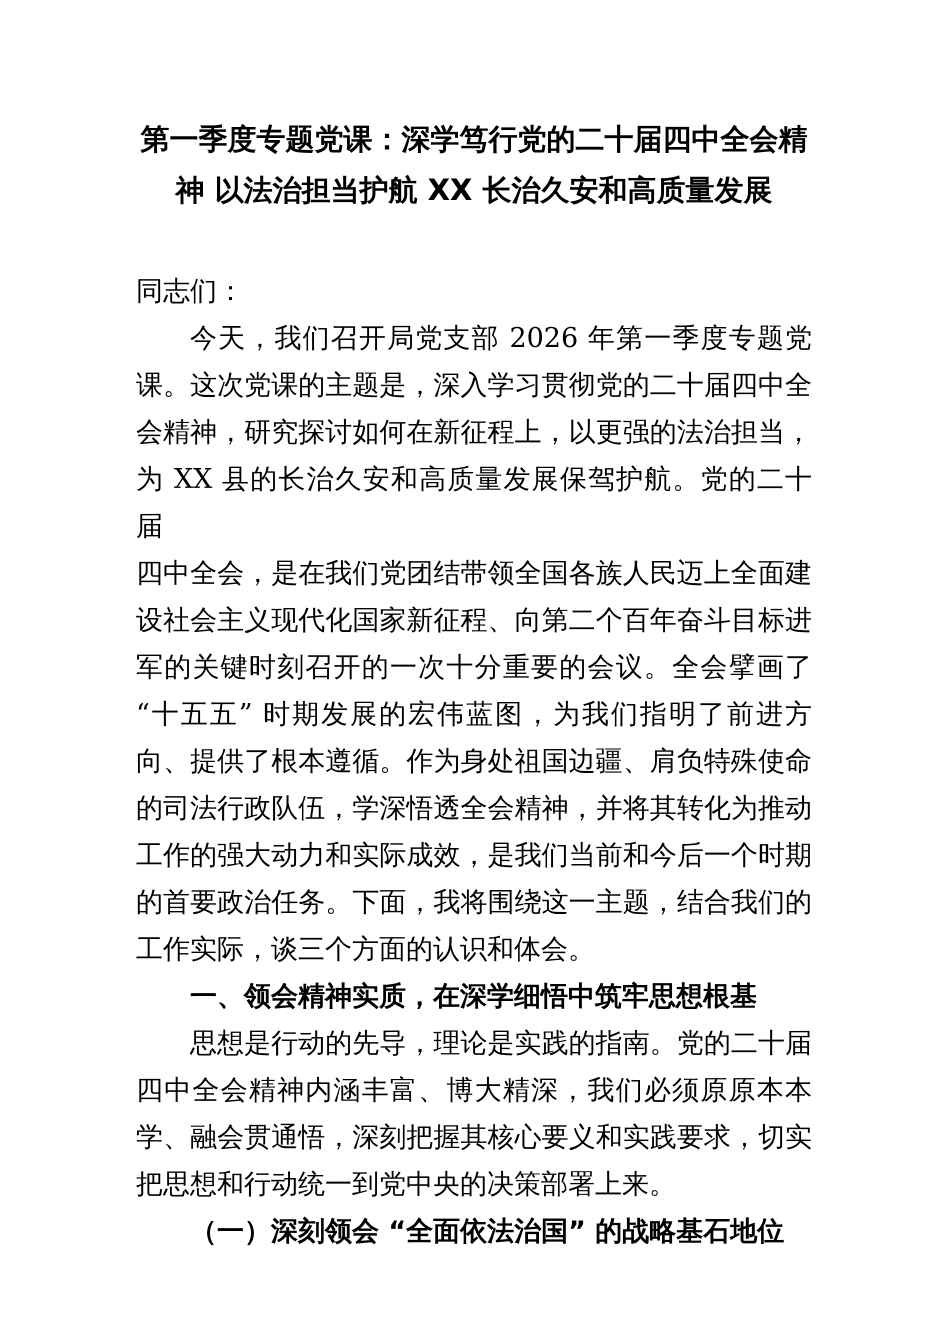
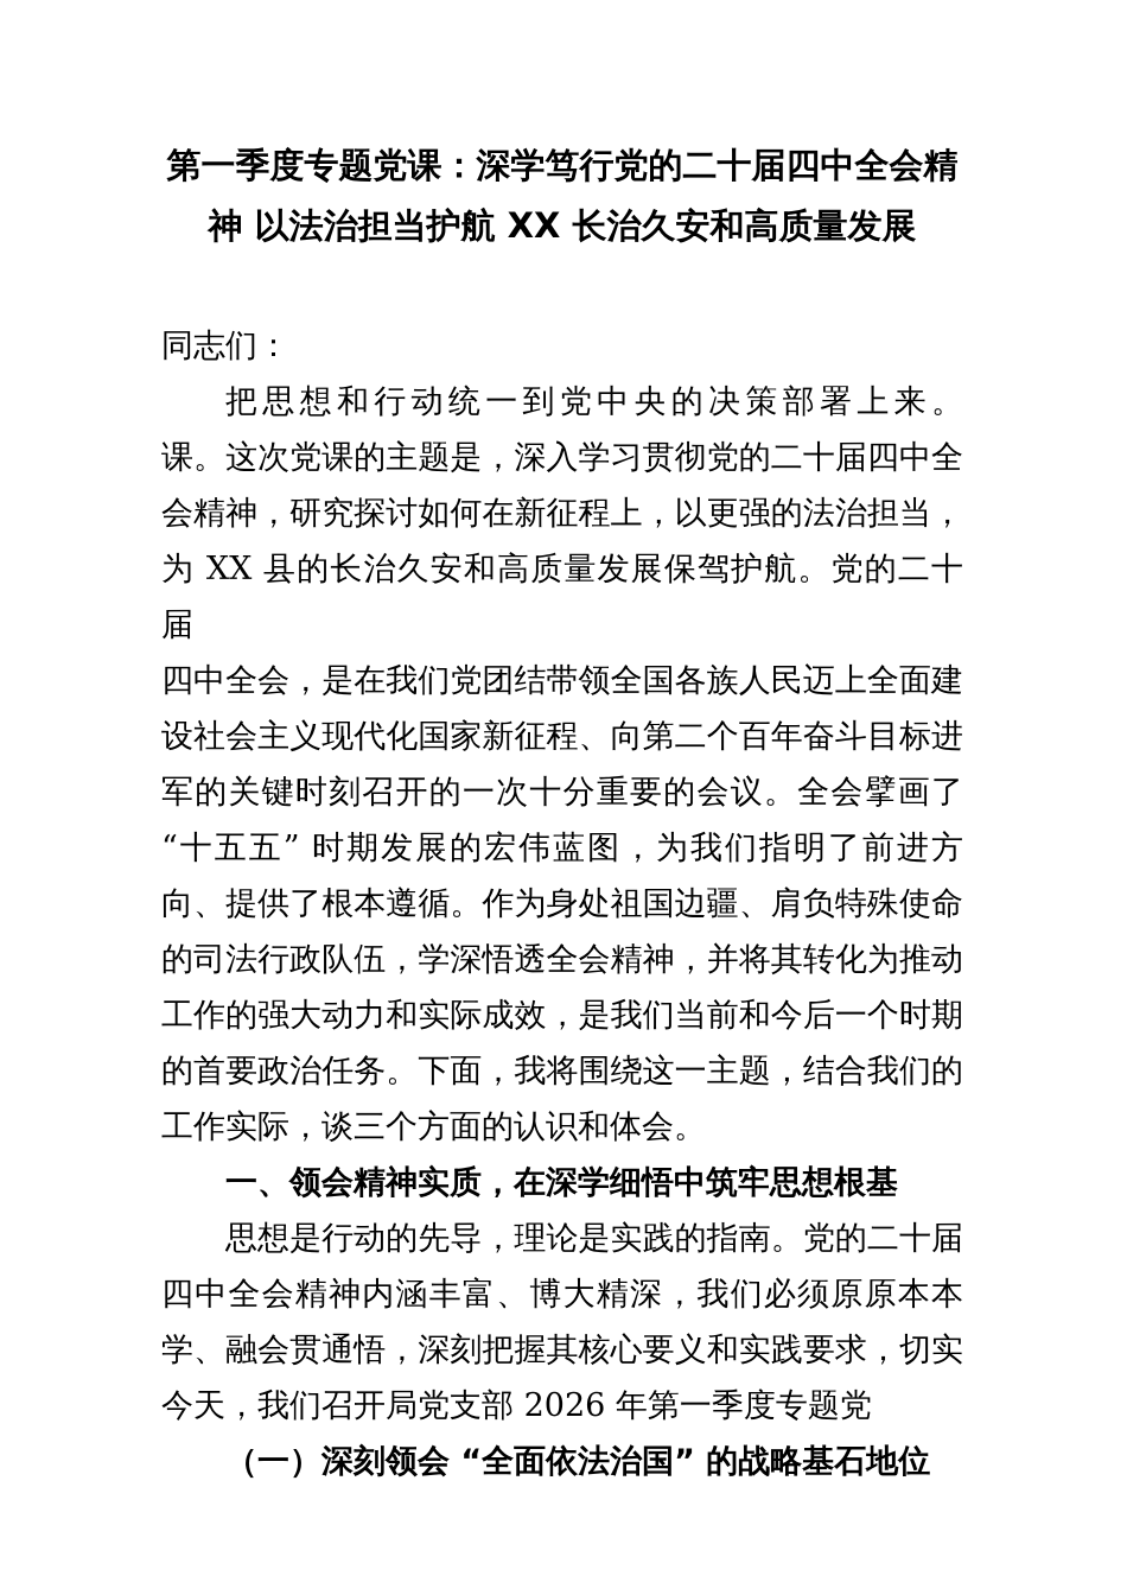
  第一季度专题党课：深学笃行党的二十届四中全会精
  神 以法治担当护航 XX 长治久安和高质量发展
  同志们：
- 今天，我们召开局党支部 2026 年第一季度专题党
+ 把思想和行动统一到党中央的决策部署上来。
  课。这次党课的主题是，深入学习贯彻党的二十届四中全
  会精神，研究探讨如何在新征程上，以更强的法治担当，
  为 XX 县的长治久安和高质量发展保驾护航。党的二十届
  四中全会，是在我们党团结带领全国各族人民迈上全面建
  设社会主义现代化国家新征程、向第二个百年奋斗目标进
  军的关键时刻召开的一次十分重要的会议。全会擘画了
  “十五五” 时期发展的宏伟蓝图，为我们指明了前进方
  向、提供了根本遵循。作为身处祖国边疆、肩负特殊使命
  的司法行政队伍，学深悟透全会精神，并将其转化为推动
  工作的强大动力和实际成效，是我们当前和今后一个时期
  的首要政治任务。下面，我将围绕这一主题，结合我们的
  工作实际，谈三个方面的认识和体会。
  一、领会精神实质，在深学细悟中筑牢思想根基
  思想是行动的先导，理论是实践的指南。党的二十届
  四中全会精神内涵丰富、博大精深，我们必须原原本本
  学、融会贯通悟，深刻把握其核心要义和实践要求，切实
- 把思想和行动统一到党中央的决策部署上来。
+ 今天，我们召开局党支部 2026 年第一季度专题党
  （一）深刻领会 “全面依法治国” 的战略基石地位
